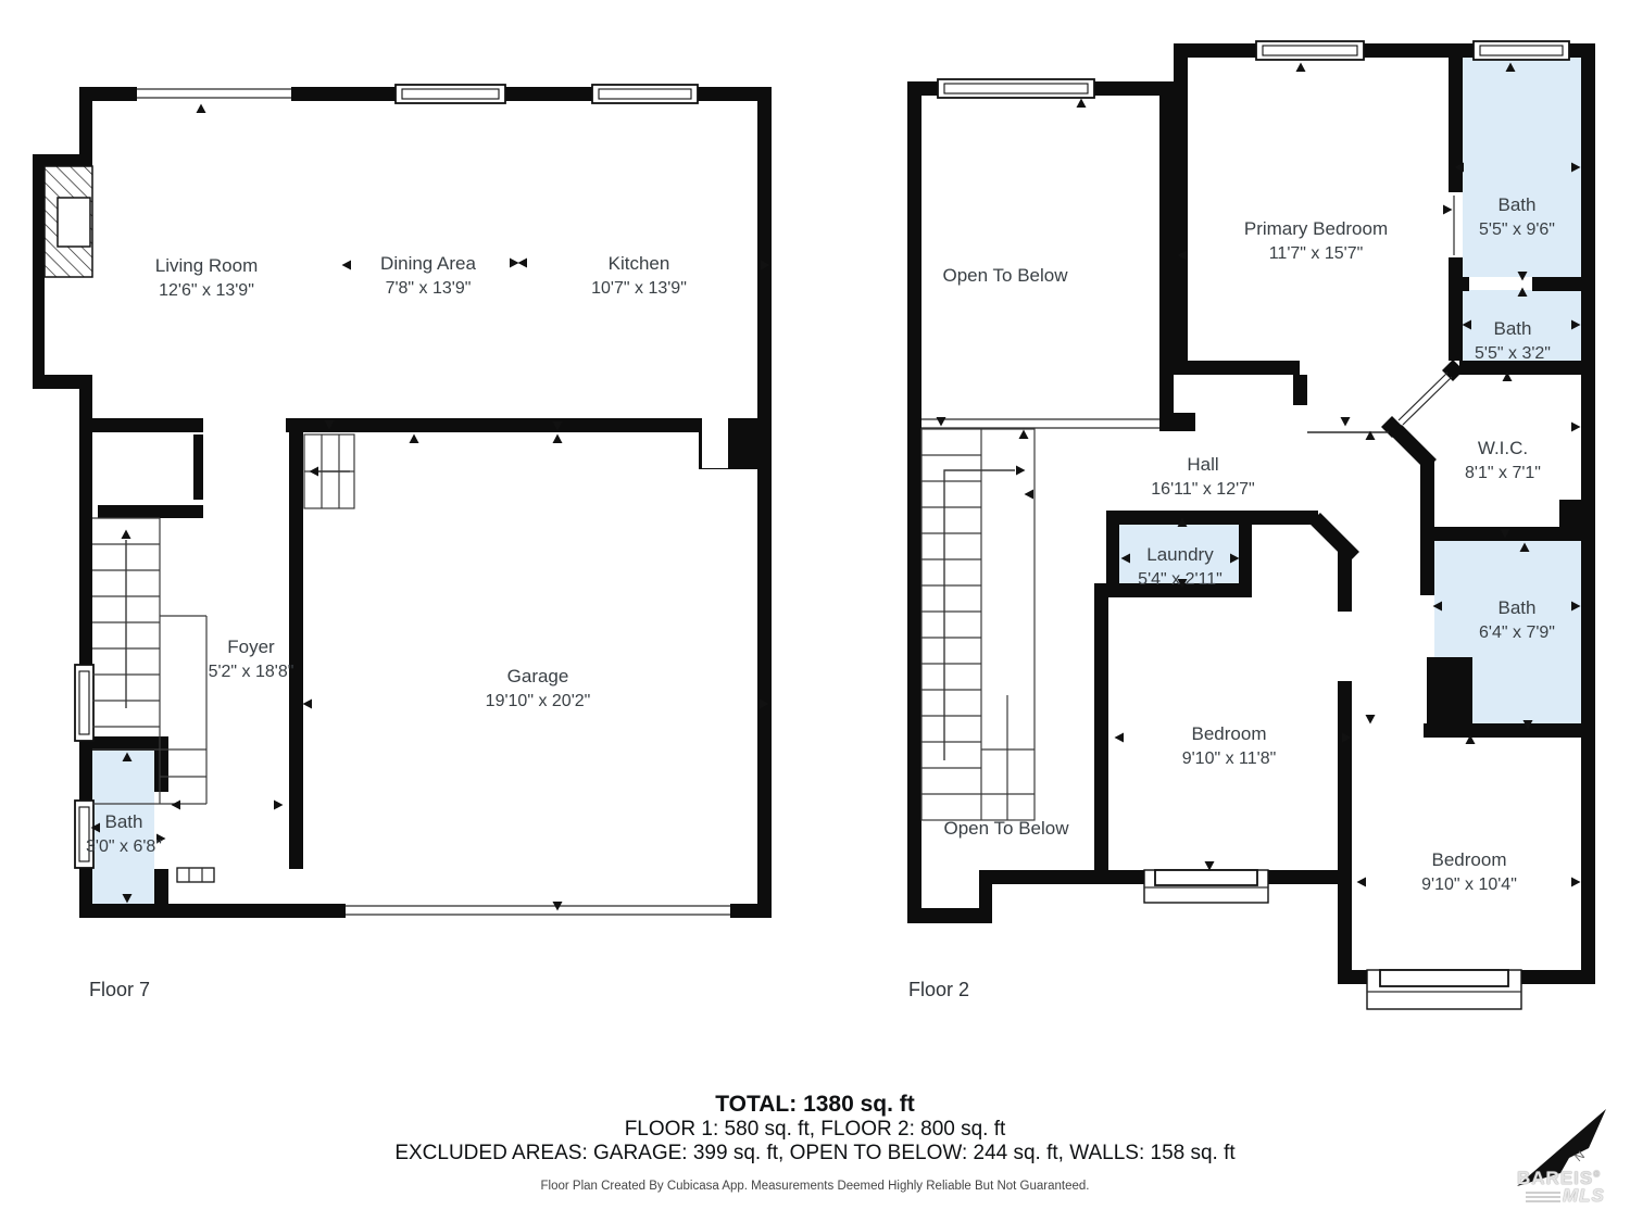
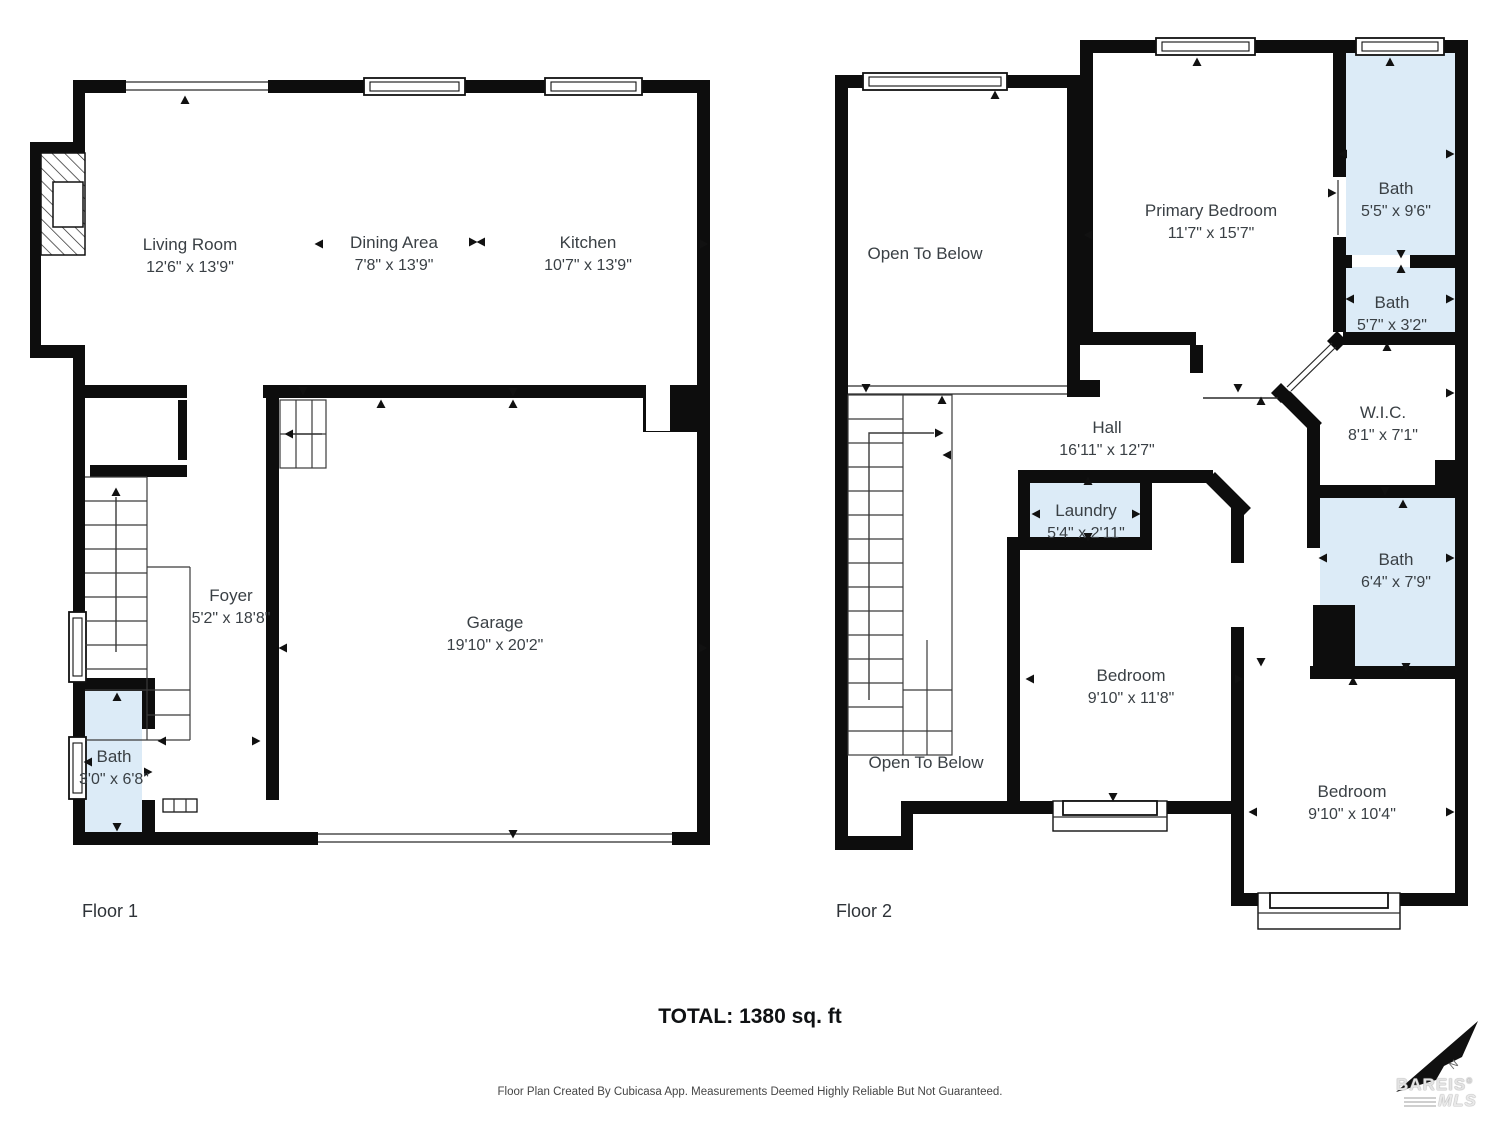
  Living Room
  12'6" x 13'9"
  Dining Area
  7'8" x 13'9"
  Kitchen
  10'7" x 13'9"
  Foyer
  5'2" x 18'8"
  Garage
  19'10" x 20'2"
  Bath
  3'0" x 6'8"
  Open To Below
  Primary Bedroom
  11'7" x 15'7"
  Bath
  5'5" x 9'6"
  Bath
- 5'5" x 3'2"
+ 5'7" x 3'2"
  Hall
  16'11" x 12'7"
  W.I.C.
  8'1" x 7'1"
  Laundry
  5'4" x 2'11"
  Bath
  6'4" x 7'9"
  Bedroom
  9'10" x 11'8"
  Bedroom
  9'10" x 10'4"
  Open To Below
- Floor 7
+ Floor 1
  Floor 2
  TOTAL: 1380 sq. ft
- FLOOR 1: 580 sq. ft, FLOOR 2: 800 sq. ft
- EXCLUDED AREAS: GARAGE: 399 sq. ft, OPEN TO BELOW: 244 sq. ft, WALLS: 158 sq. ft
  Floor Plan Created By Cubicasa App. Measurements Deemed Highly Reliable But Not Guaranteed.
  BAREIS®
  MLS
